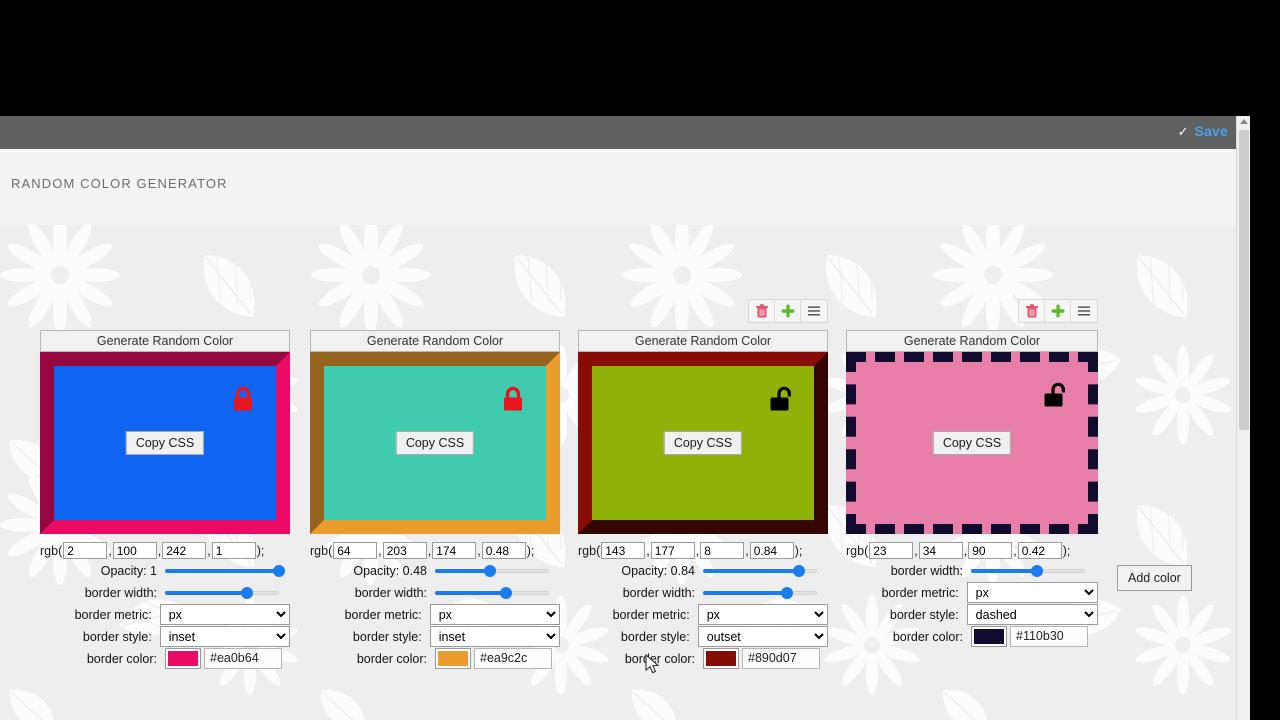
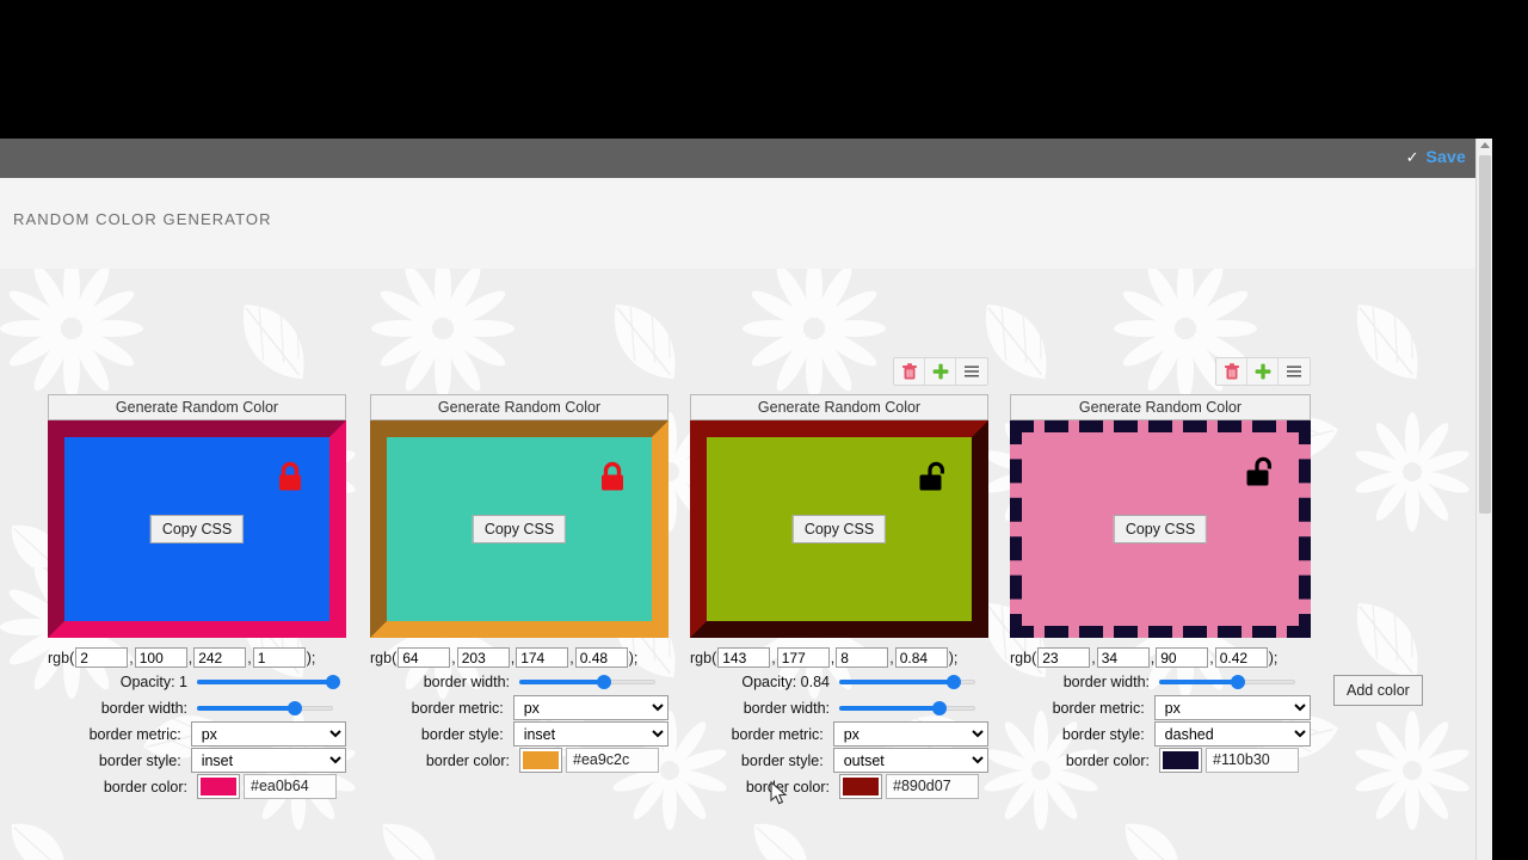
  ✓
  Save
  RANDOM COLOR GENERATOR
  Generate Random Color
  Copy CSS
  rgb(
  2
  ,
  100
  ,
  242
  ,
  1
  );
  Opacity: 1
  border width:
  border metric:
  px
  border style:
  inset
  border color:
  #ea0b64
  Generate Random Color
  Copy CSS
  rgb(
  64
  ,
  203
  ,
  174
  ,
  0.48
  );
- Opacity: 0.48
  border width:
  border metric:
  px
  border style:
  inset
  border color:
  #ea9c2c
  Generate Random Color
  Copy CSS
  rgb(
  143
  ,
  177
  ,
  8
  ,
  0.84
  );
  Opacity: 0.84
  border width:
  border metric:
  px
  border style:
  outset
  borer color:
  #890d07
  Generate Random Color
  Copy CSS
  rgb(
  23
  ,
  34
  ,
  90
  ,
  0.42
  );
  border width:
  border metric:
  px
  border style:
  dashed
  border color:
  #110b30
  Add color
